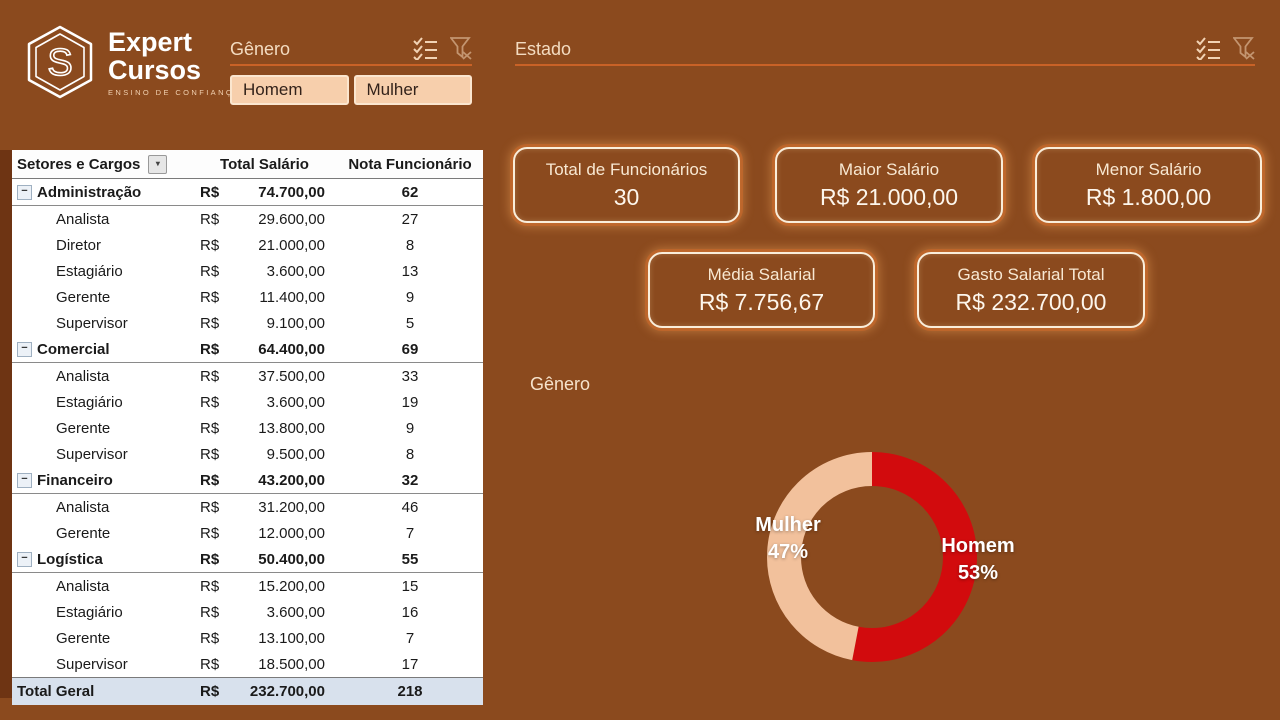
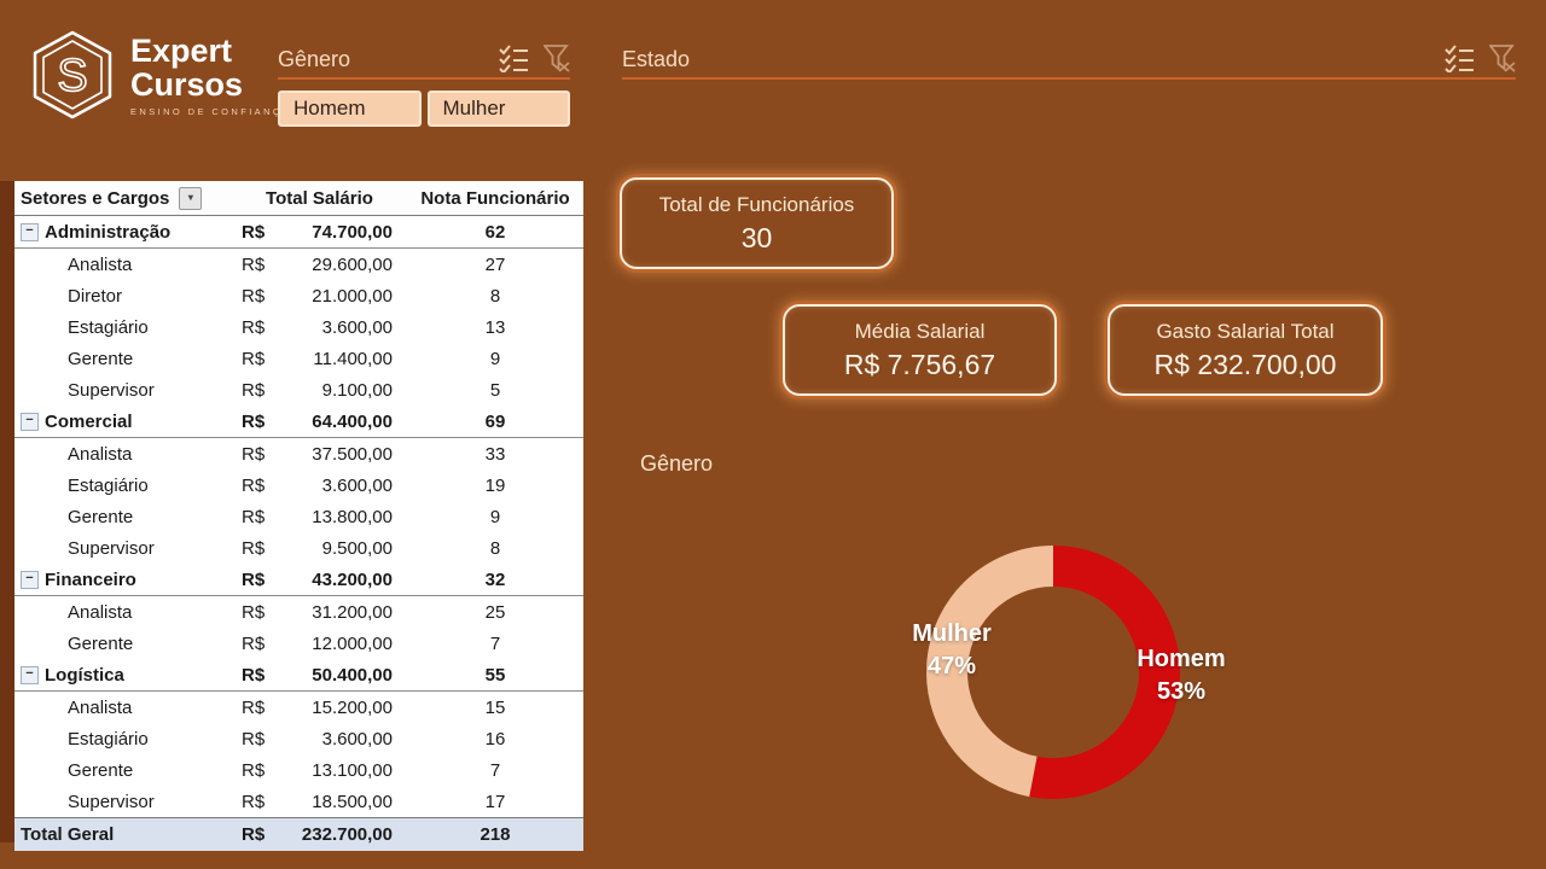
  S
  Expert
  Cursos
  ENSINO DE CONFIAN
  Gênero
  Homem
  Mulher
  Estado
  Total de Funcionários
  30
- Maior Salário
- R$ 21.000,00
- Menor Salário
- R$ 1.800,00
  Média Salarial
  R$ 7.756,67
  Gasto Salarial Total
  R$ 232.700,00
  Setores e Cargos
  ▾
  Total Salário
  Nota Funcionário
  −
  Administração
  R$
  74.700,00
  62
  Analista
  R$
  29.600,00
  27
  Diretor
  R$
  21.000,00
  8
  Estagiário
  R$
  3.600,00
  13
  Gerente
  R$
  11.400,00
  9
  Supervisor
  R$
  9.100,00
  5
  −
  Comercial
  R$
  64.400,00
  69
  Analista
  R$
  37.500,00
  33
  Estagiário
  R$
  3.600,00
  19
  Gerente
  R$
  13.800,00
  9
  Supervisor
  R$
  9.500,00
  8
  −
  Financeiro
  R$
  43.200,00
  32
  Analista
  R$
  31.200,00
- 46
+ 25
  Gerente
  R$
  12.000,00
  7
  −
  Logística
  R$
  50.400,00
  55
  Analista
  R$
  15.200,00
  15
  Estagiário
  R$
  3.600,00
  16
  Gerente
  R$
  13.100,00
  7
  Supervisor
  R$
  18.500,00
  17
  Total Geral
  R$
  232.700,00
  218
  Gênero
  Mulher
  47%
  Homem
  53%
